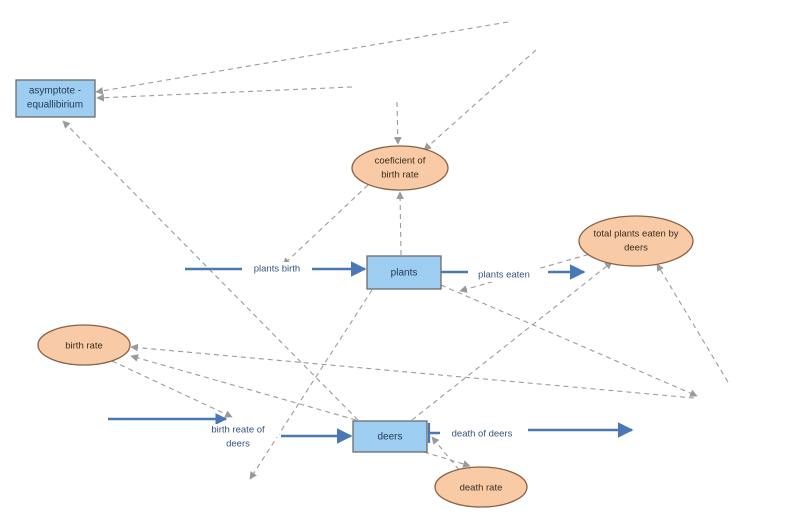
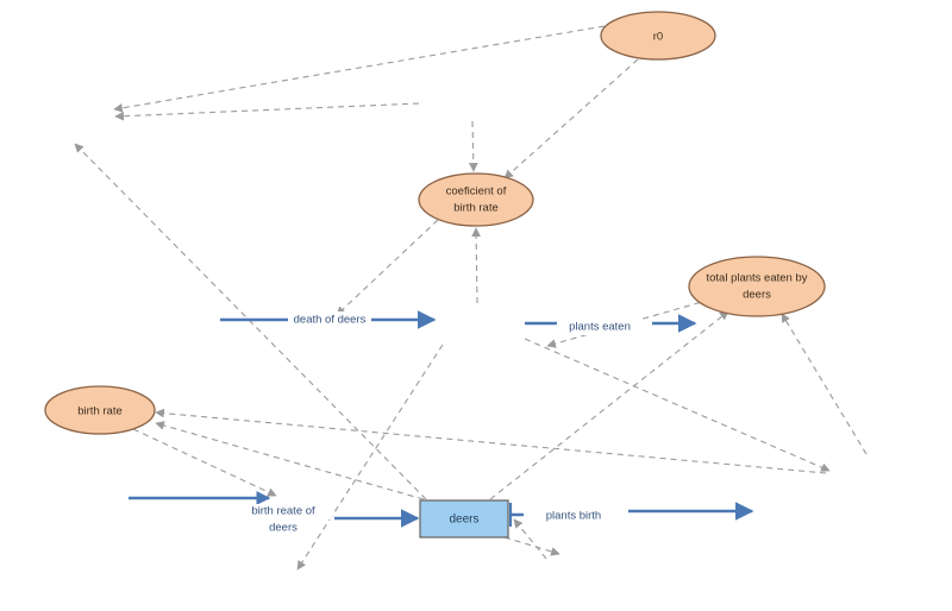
+ r0
  coeficient of
  birth rate
  total plants eaten by
  deers
  birth rate
- death rate
- asymptote -
- equallibirium
- plants
  deers
- plants birth
+ death of deers
  plants eaten
  birth reate of
  deers
- death of deers
+ plants birth
